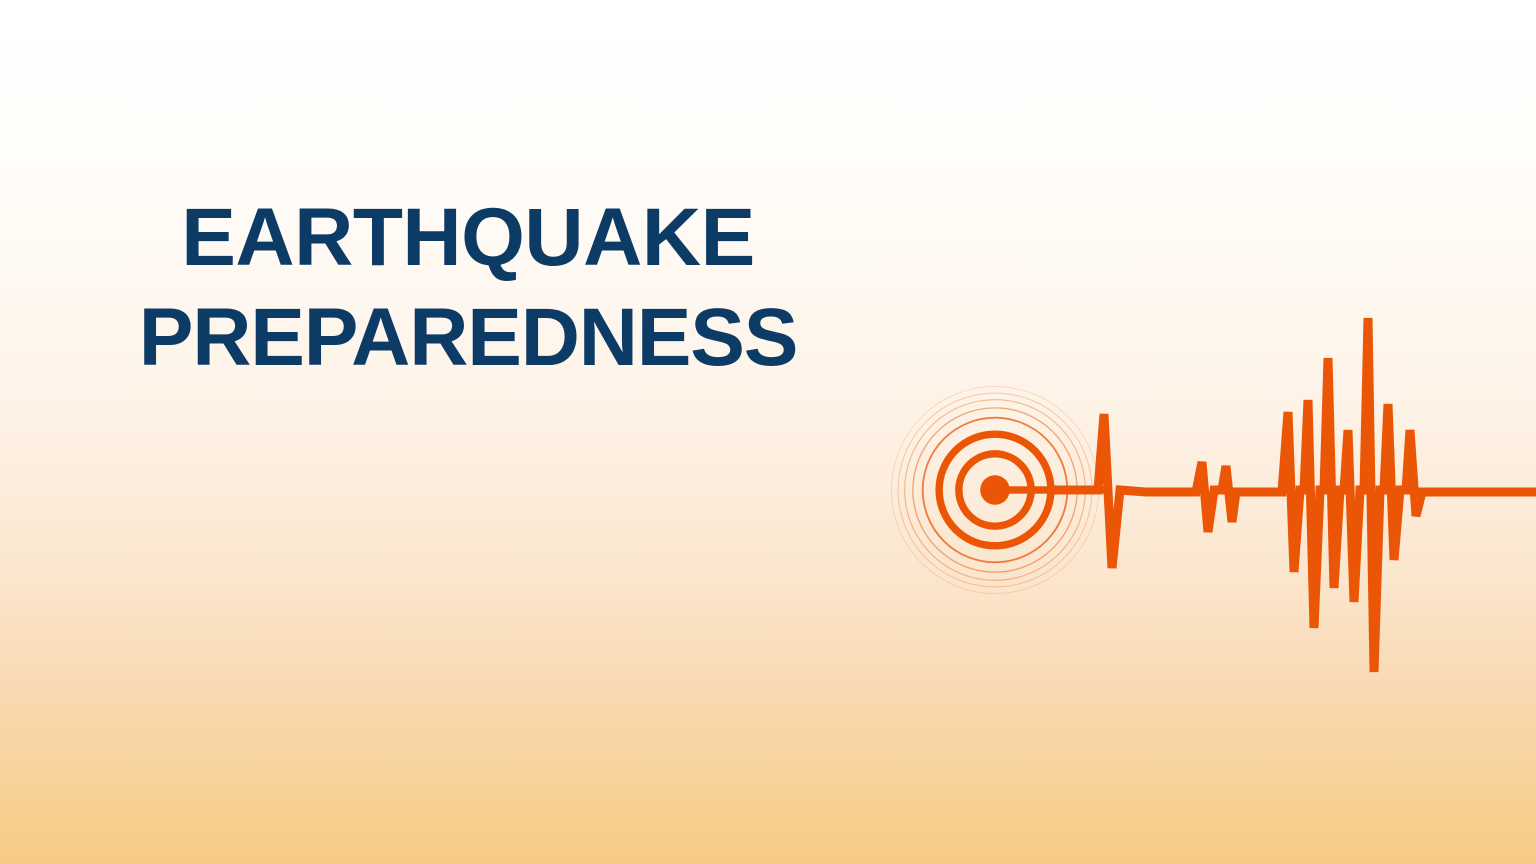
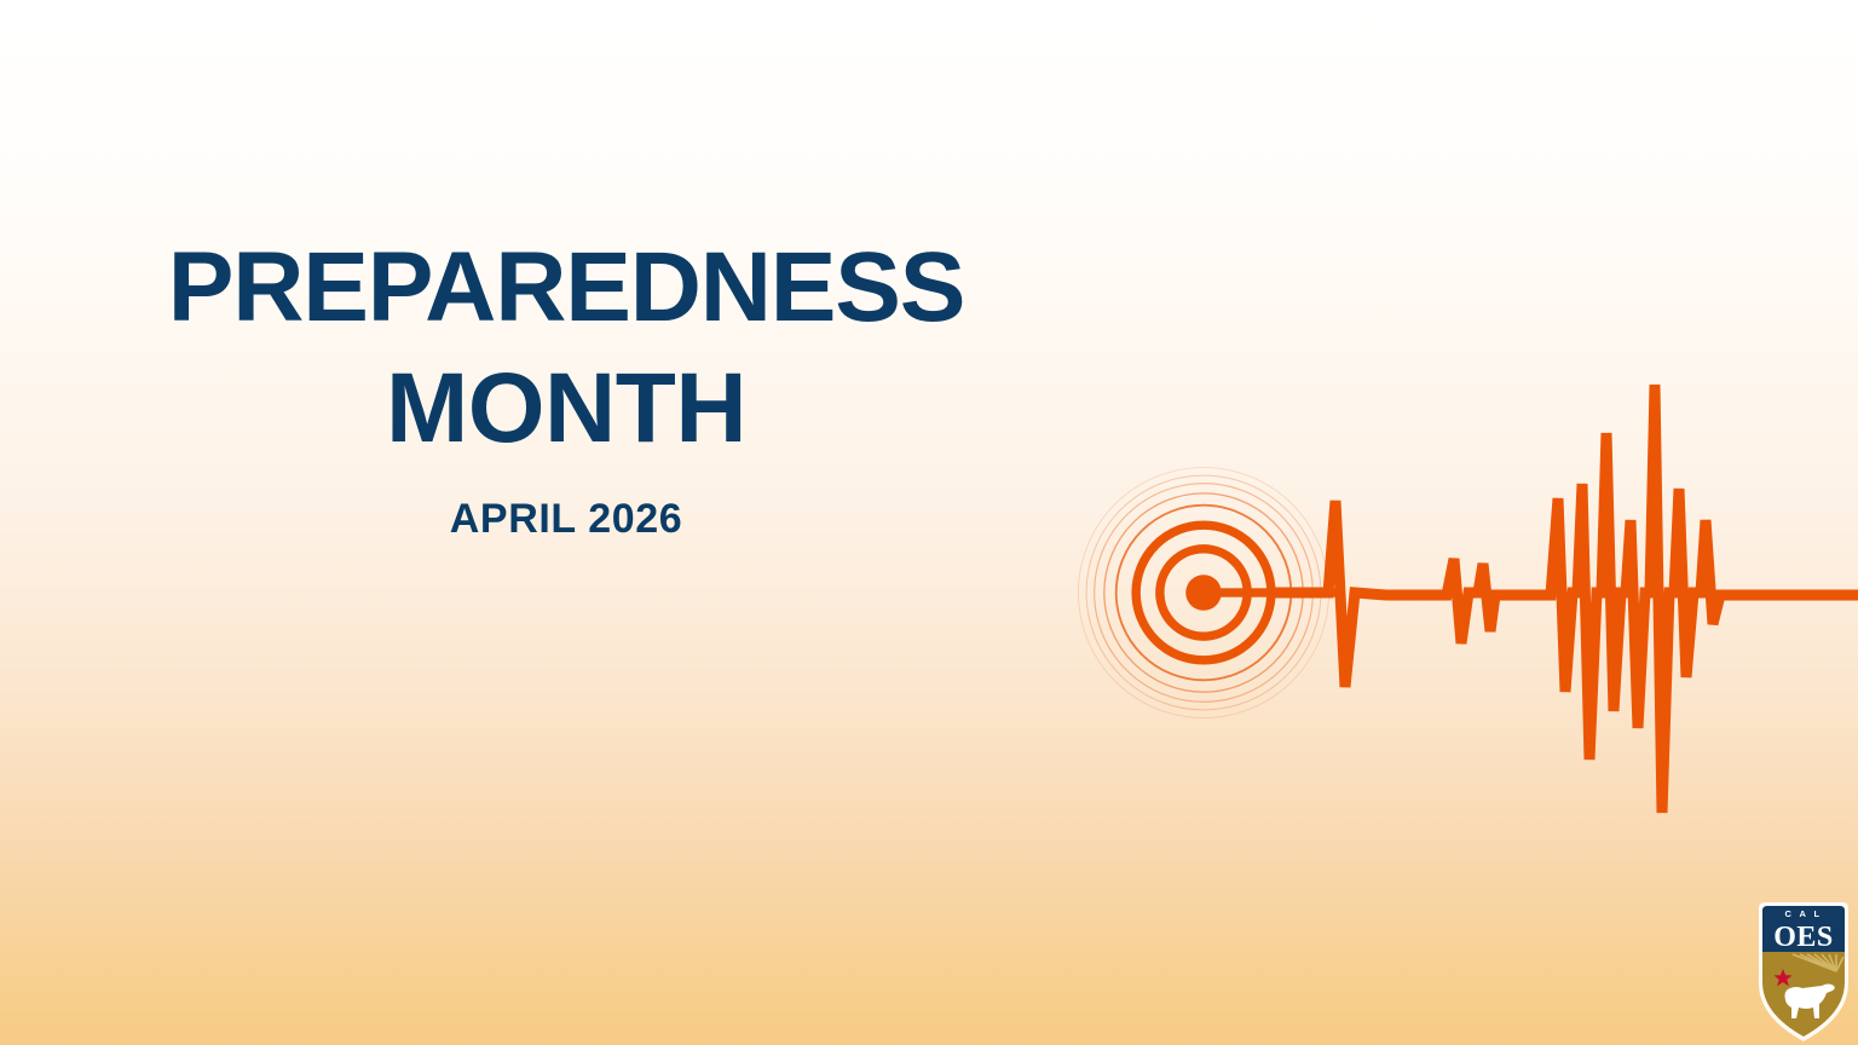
- EARTHQUAKE
  PREPAREDNESS
+ MONTH
+ APRIL 2026
+ C A L
+ OES
